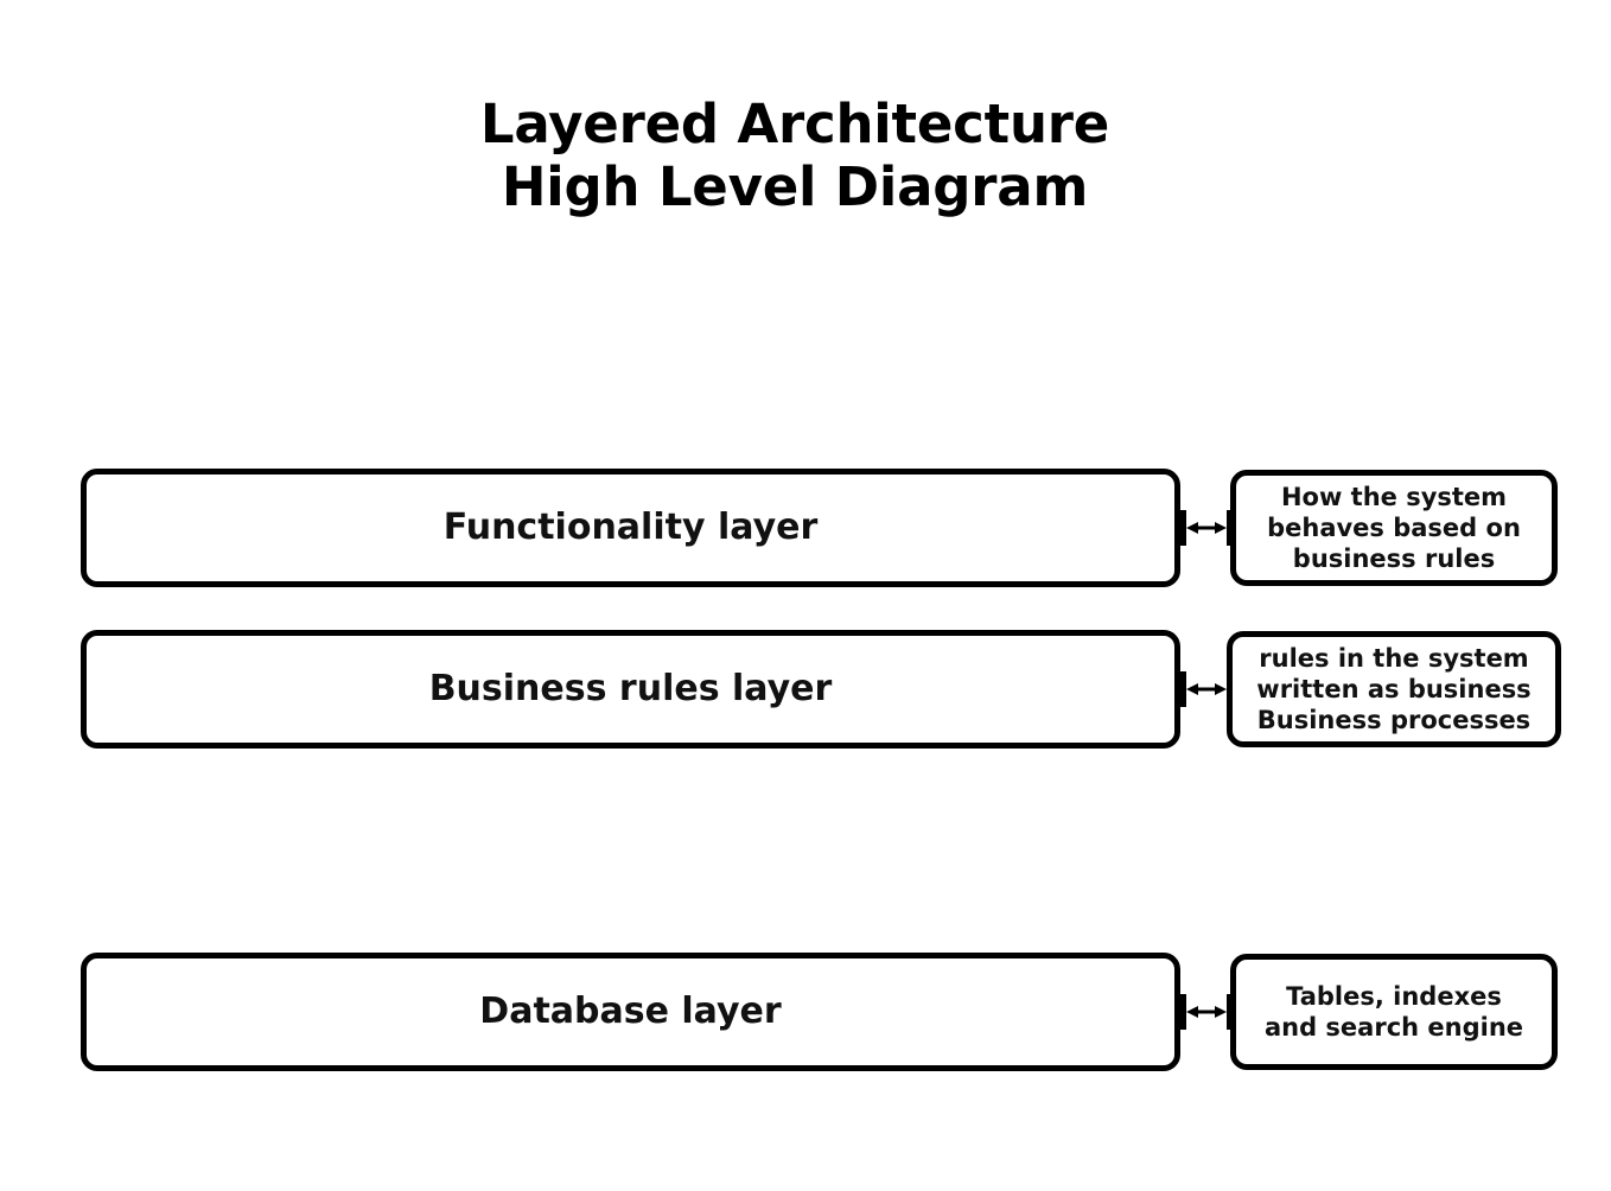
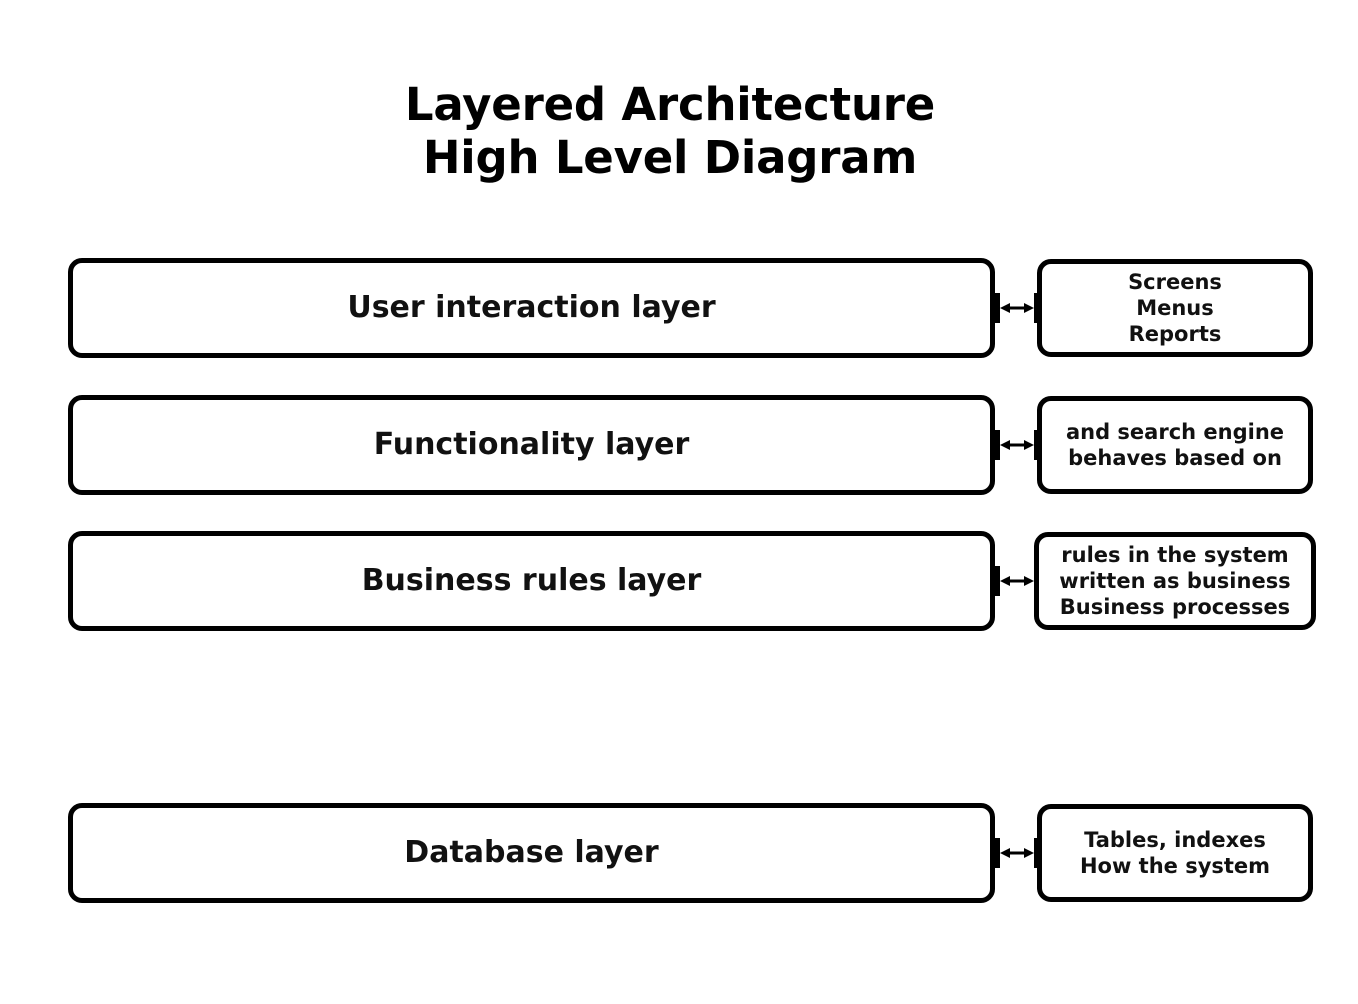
  Layered Architecture
  High Level Diagram
+ User interaction layer
+ Screens
+ Menus
+ Reports
  Functionality layer
- How the system
+ and search engine
  behaves based on
- business rules
  Business rules layer
  rules in the system
  written as business
  Business processes
  Database layer
  Tables, indexes
- and search engine
+ How the system
